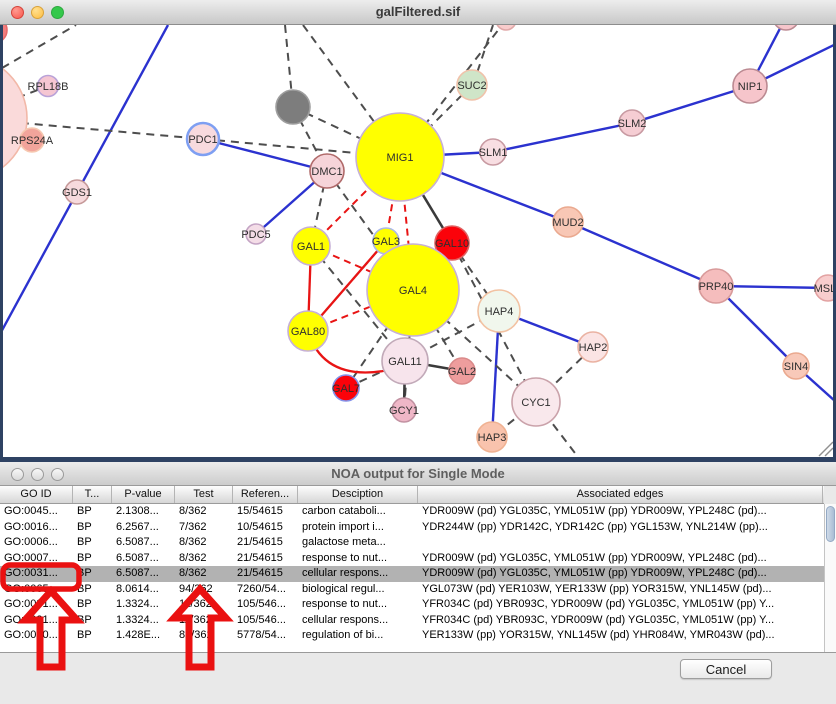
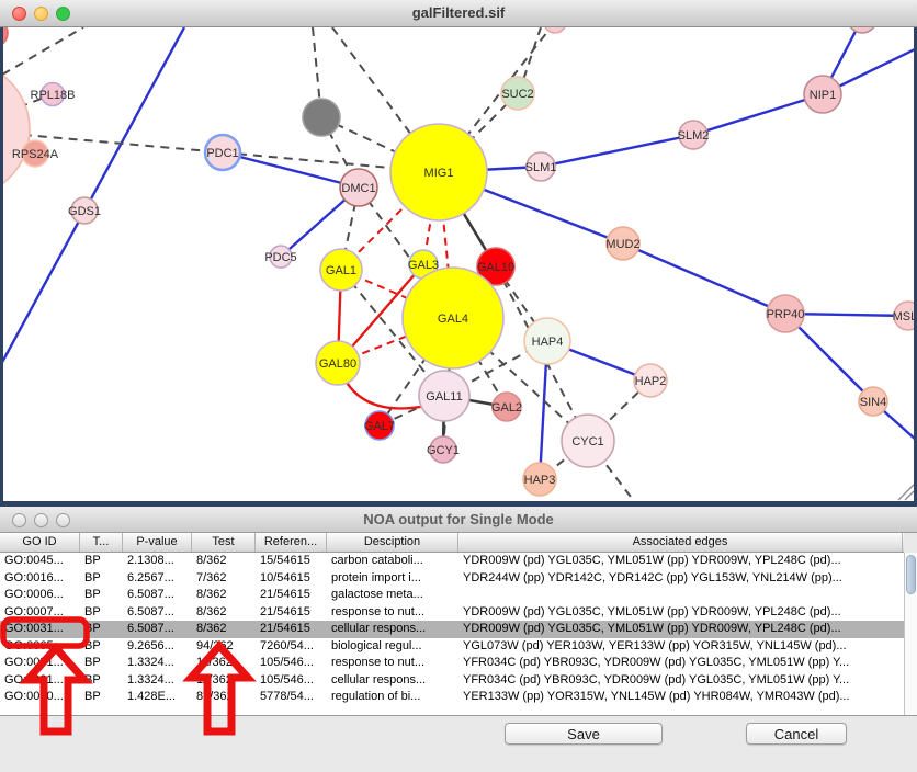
  galFiltered.sif
  RPL18B
  RPS24A
  GDS1
  PDC1
  DMC1
  MIG1
  PDC5
  SUC2
  SLM1
  SLM2
  NIP1
  MUD2
  PRP40
  SIN4
  HAP2
  GAL1
  GAL3
  GAL10
  GAL4
  GAL80
  HAP4
  GAL11
  GAL2
  GAL7
  GCY1
  CYC1
  HAP3
  NOA output for Single Mode
  GO ID
  T...
  P-value
  Test
  Referen...
  Desciption
  Associated edges
  GO:0045...
  BP
  2.1308...
  8/362
  15/54615
  carbon cataboli...
  YDR009W (pd) YGL035C, YML051W (pp) YDR009W, YPL248C (pd)...
  GO:0016...
  BP
  6.2567...
  7/362
  10/54615
  protein import i...
  YDR244W (pp) YDR142C, YDR142C (pp) YGL153W, YNL214W (pp)...
  GO:0006...
  BP
  6.5087...
  8/362
  21/54615
  galactose meta...
  GO:0007...
  BP
  6.5087...
  8/362
  21/54615
  response to nut...
  YDR009W (pd) YGL035C, YML051W (pp) YDR009W, YPL248C (pd)...
  GO:0031...
  6.5087...
  8/362
  21/54615
  cellular respons...
  YDR009W (pd) YGL035C, YML051W (pp) YDR009W, YPL248C (pd)...
  BP
- 8.0614...
+ 9.2656...
  7260/54...
  biological regul...
  YGL073W (pd) YER103W, YER133W (pp) YOR315W, YNL145W (pd)...
  GO:001...
  BP
  1.3324...
  105/546...
  response to nut...
  YFR034C (pd) YBR093C, YDR009W (pd) YGL035C, YML051W (pp) Y...
  1.3324...
  105/546...
  cellular respons...
  YFR034C (pd) YBR093C, YDR009W (pd) YGL035C, YML051W (pp) Y...
  GO:000...
  BP
  1.428E...
  5778/54...
  regulation of bi...
  YER133W (pp) YOR315W, YNL145W (pd) YHR084W, YMR043W (pd)...
+ Save
  Cancel
